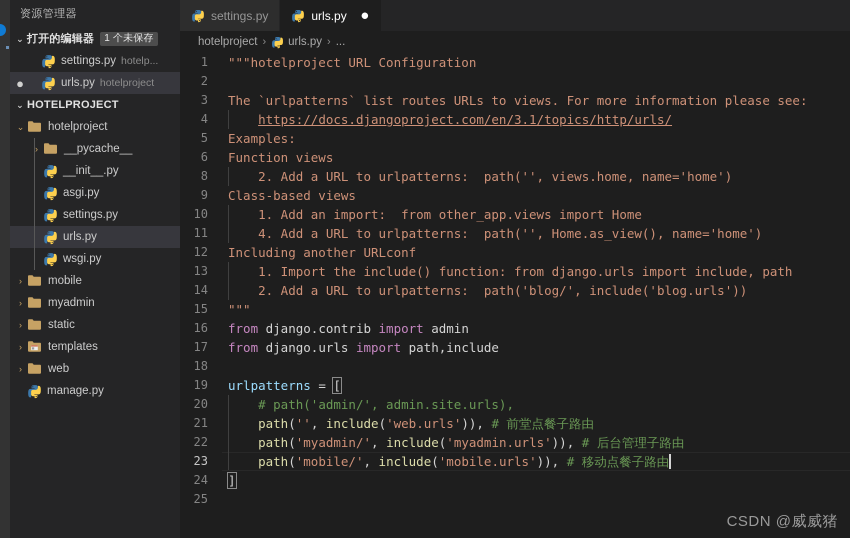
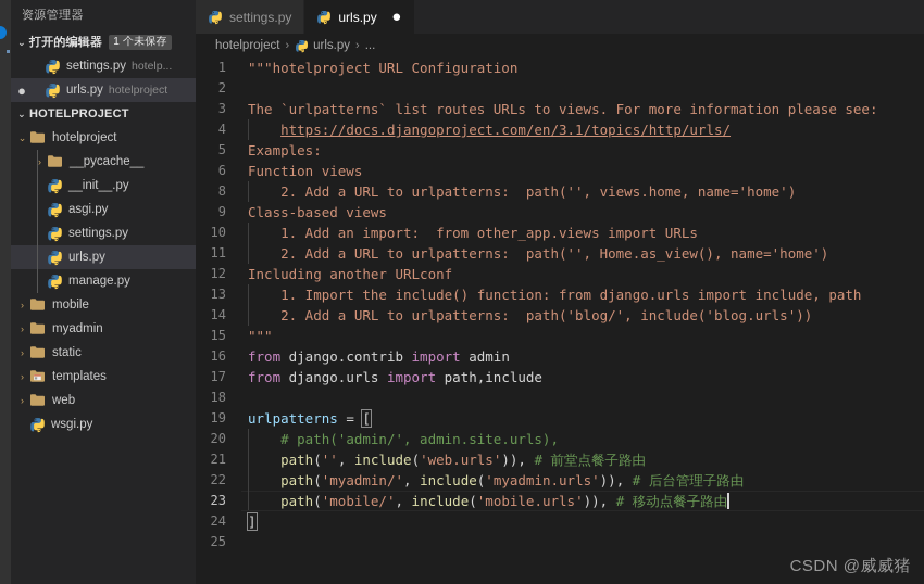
  资源管理器
  ⌄
  打开的编辑器
  1 个未保存
  settings.py
  hotelp...
  ●
  urls.py
  hotelproject
  ⌄
  HOTELPROJECT
  ⌄
  hotelproject
  ›
  __pycache__
  __init__.py
  asgi.py
  settings.py
  urls.py
- wsgi.py
+ manage.py
  ›
  mobile
  ›
  myadmin
  ›
  static
  ›
  templates
  ›
  web
- manage.py
+ wsgi.py
  settings.py
  urls.py
  ●
  hotelproject
  ›
  urls.py
  ›
  ...
  1
  """hotelproject URL Configuration
  2
  3
  The `urlpatterns` list routes URLs to views. For more information please see:
  4
  https://docs.djangoproject.com/en/3.1/topics/http/urls/
  5
  Examples:
  6
  Function views
  8
  2. Add a URL to urlpatterns: path('', views.home, name='home')
  9
  Class-based views
  10
- 1. Add an import: from other_app.views import Home
+ 1. Add an import: from other_app.views import URLs
  11
- 4. Add a URL to urlpatterns: path('', Home.as_view(), name='home')
+ 2. Add a URL to urlpatterns: path('', Home.as_view(), name='home')
  12
  Including another URLconf
  13
  1. Import the include() function: from django.urls import include, path
  14
  2. Add a URL to urlpatterns: path('blog/', include('blog.urls'))
  15
  """
  16
  from django.contrib import admin
  17
  from django.urls import path,include
  18
  19
  urlpatterns = [
  20
  # path('admin/', admin.site.urls),
  21
  path('', include('web.urls')), # 前堂点餐子路由
  22
  path('myadmin/', include('myadmin.urls')), # 后台管理子路由
  23
  path('mobile/', include('mobile.urls')), # 移动点餐子路由
  24
  ]
  25
  CSDN @威威猪
